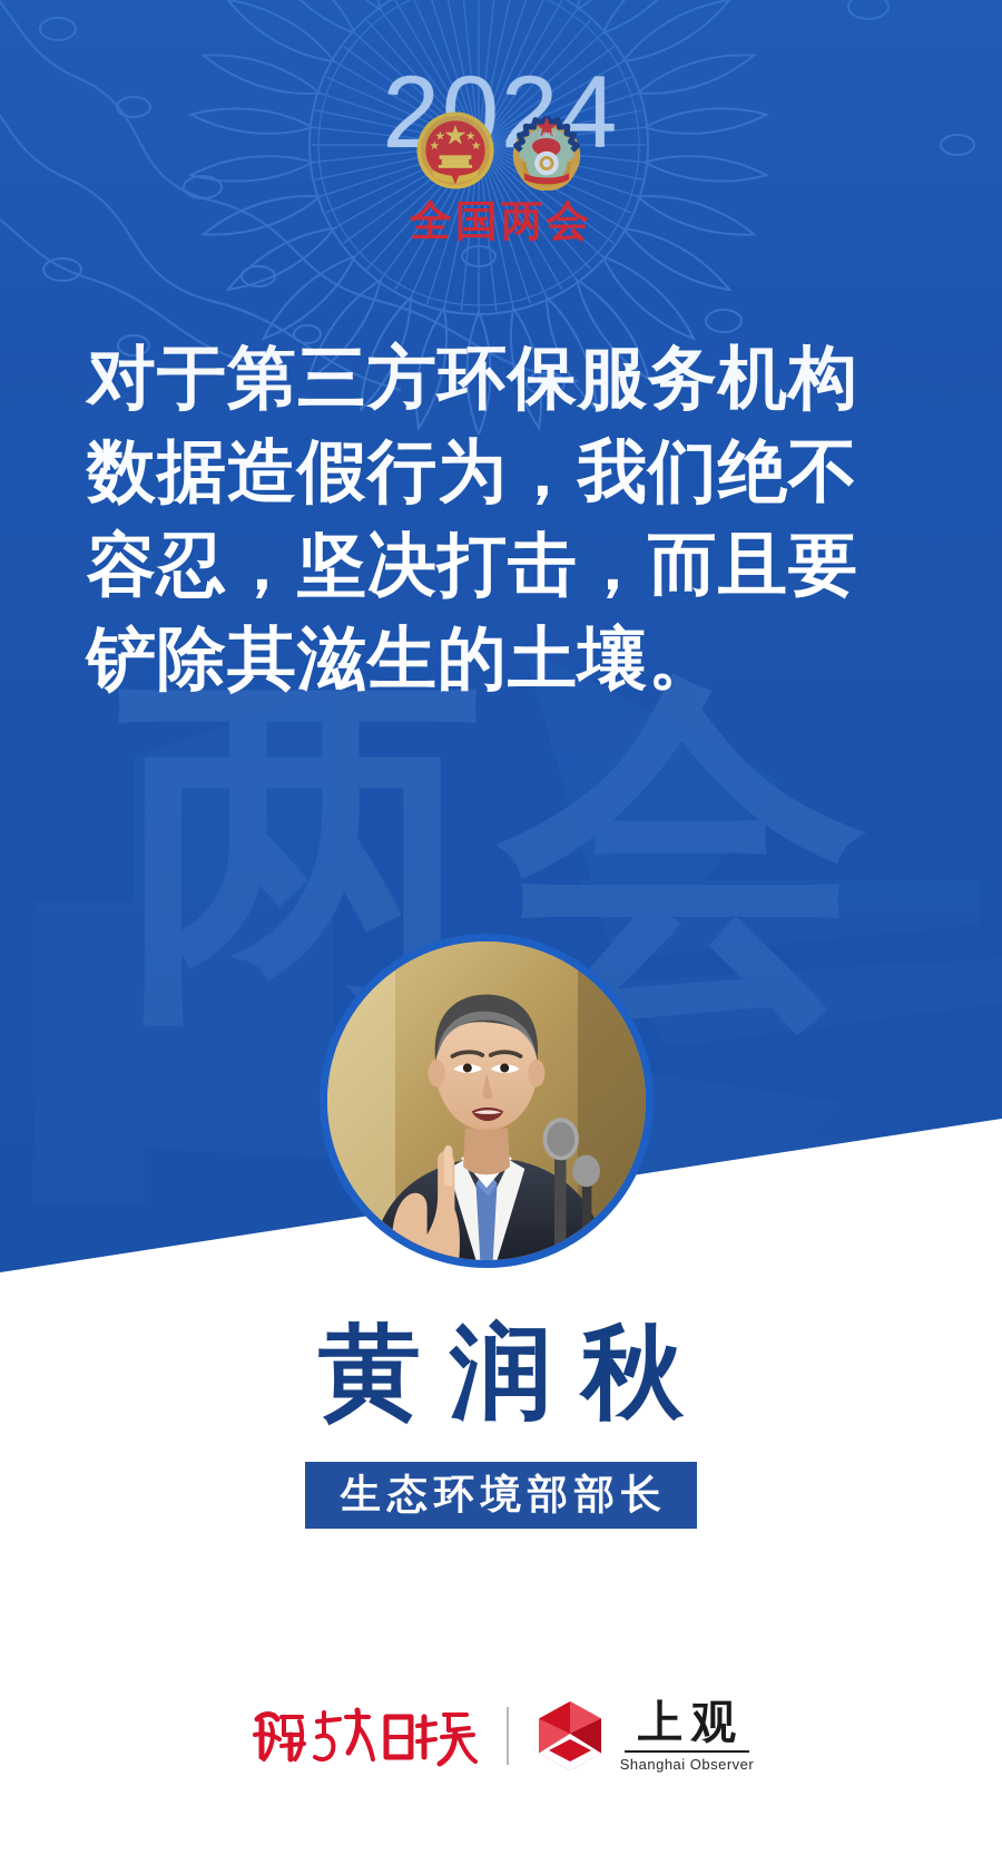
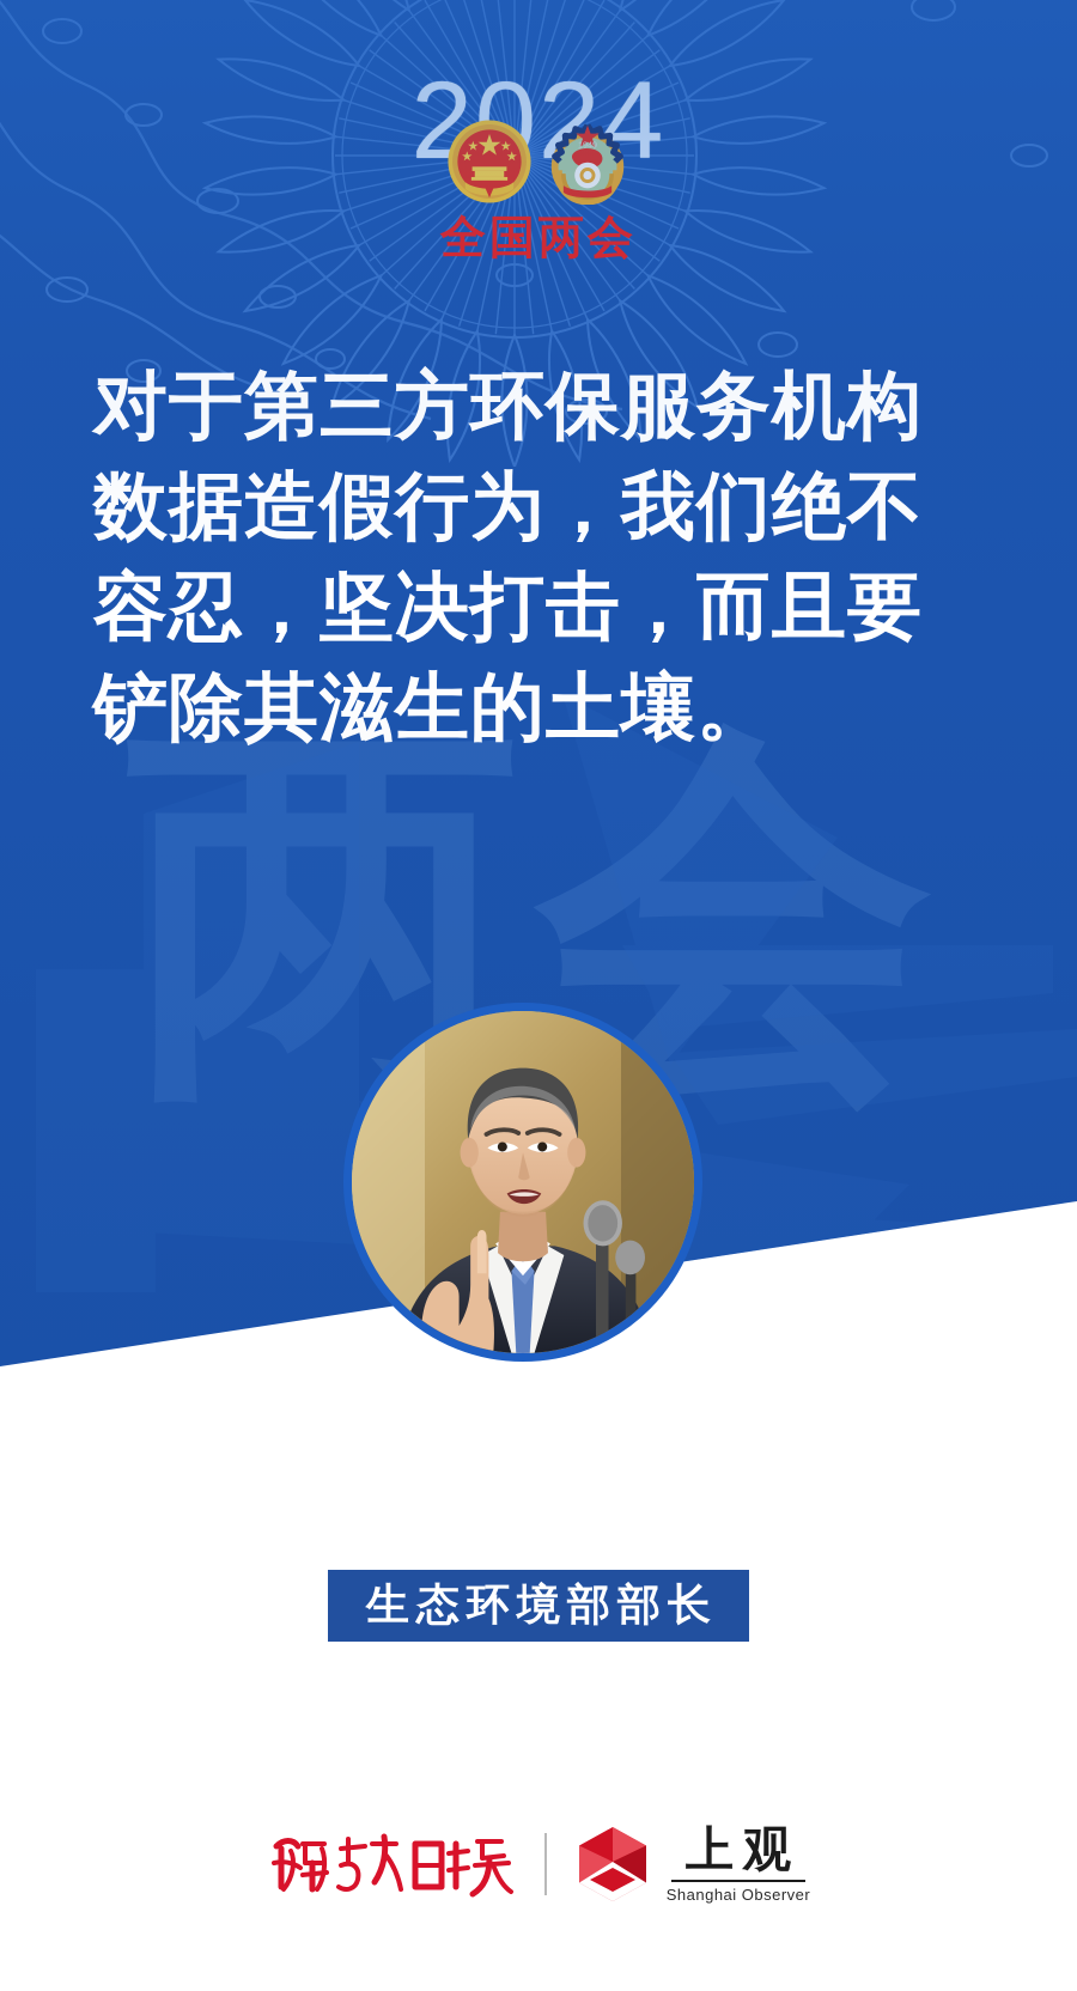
- 黄润秋
  生态环境部部长
  上观
  Shanghai Observer
